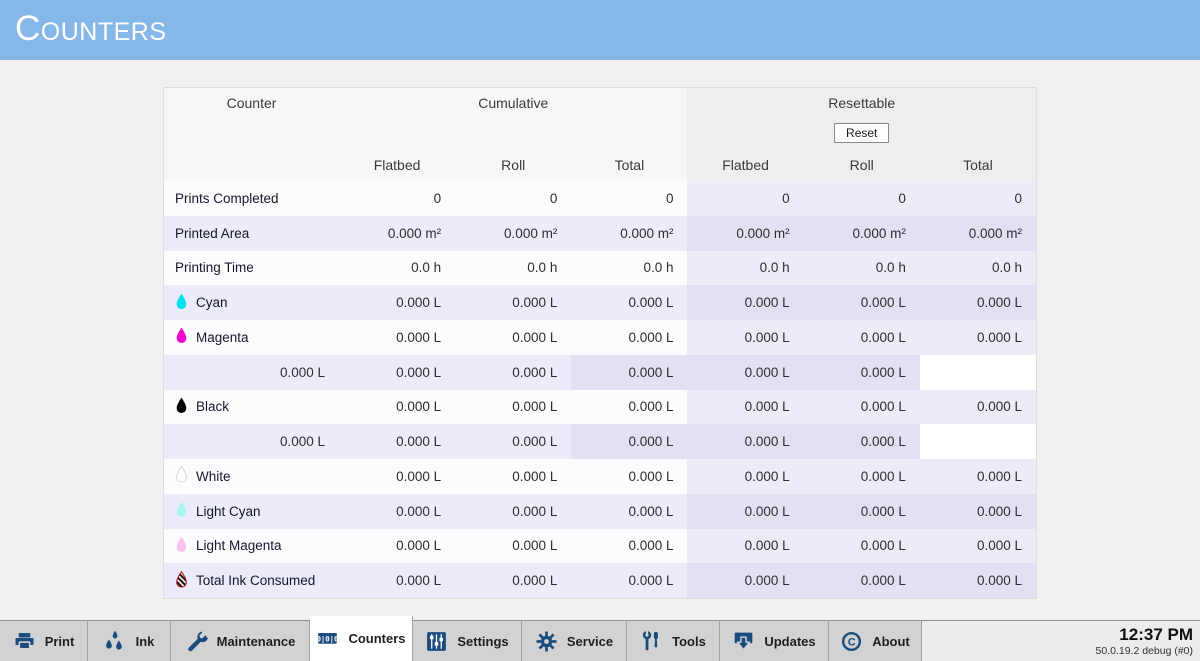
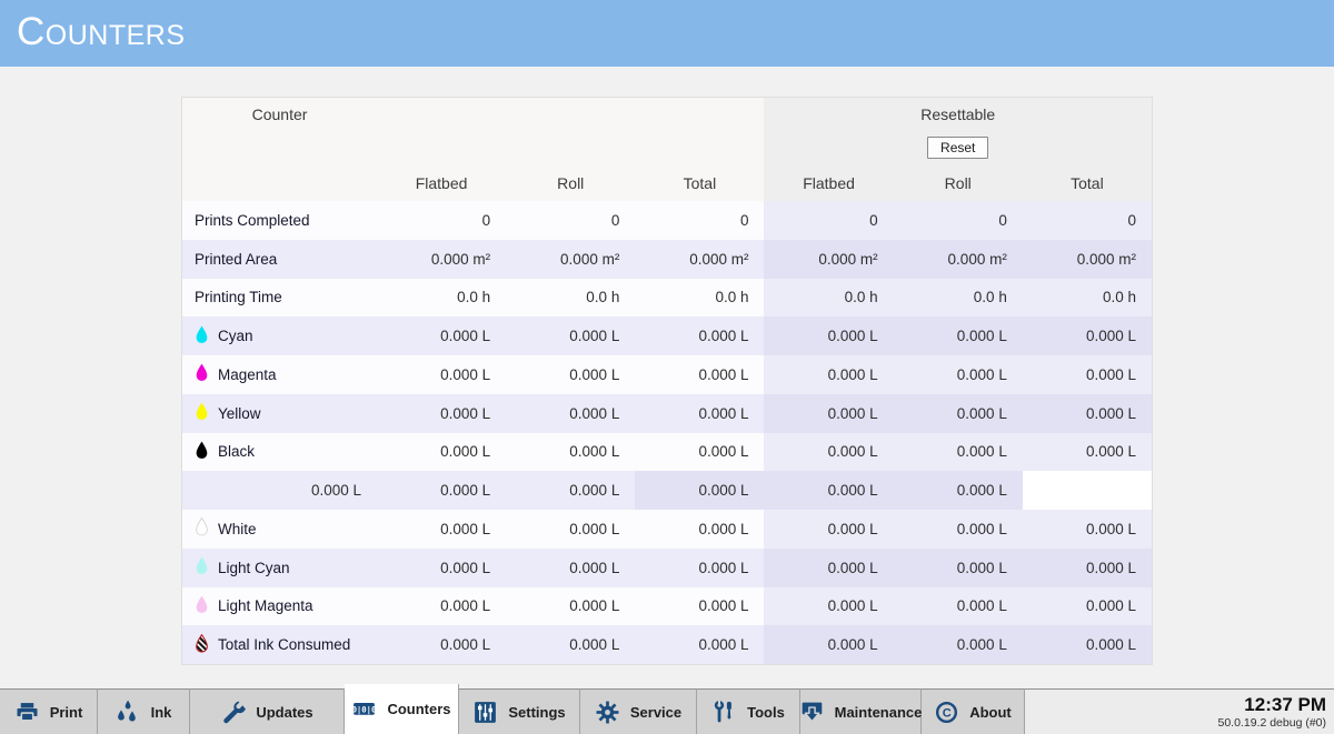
  Counters
  Counter
- Cumulative
  Resettable
  Reset
  Flatbed
  Roll
  Total
  Flatbed
  Roll
  Total
  Prints Completed
  0
  0
  0
  0
  0
  0
  Printed Area
  0.000 m²
  0.000 m²
  0.000 m²
  0.000 m²
  0.000 m²
  0.000 m²
  Printing Time
  0.0 h
  0.0 h
  0.0 h
  0.0 h
  0.0 h
  0.0 h
  Cyan
  0.000 L
  0.000 L
  0.000 L
  0.000 L
  0.000 L
  0.000 L
  Magenta
  0.000 L
  0.000 L
  0.000 L
  0.000 L
  0.000 L
  0.000 L
+ Yellow
  0.000 L
  0.000 L
  0.000 L
  0.000 L
  0.000 L
  0.000 L
  Black
  0.000 L
  0.000 L
  0.000 L
  0.000 L
  0.000 L
  0.000 L
  0.000 L
  0.000 L
  0.000 L
  0.000 L
  0.000 L
  0.000 L
  White
  0.000 L
  0.000 L
  0.000 L
  0.000 L
  0.000 L
  0.000 L
  Light Cyan
  0.000 L
  0.000 L
  0.000 L
  0.000 L
  0.000 L
  0.000 L
  Light Magenta
  0.000 L
  0.000 L
  0.000 L
  0.000 L
  0.000 L
  0.000 L
  Total Ink Consumed
  0.000 L
  0.000 L
  0.000 L
  0.000 L
  0.000 L
  0.000 L
  Print
  Ink
- Maintenance
+ Updates
  0|0|0
  Counters
  Settings
  Service
  Tools
- Updates
+ Maintenance
  C
  About
  12:37 PM
  50.0.19.2 debug (#0)
